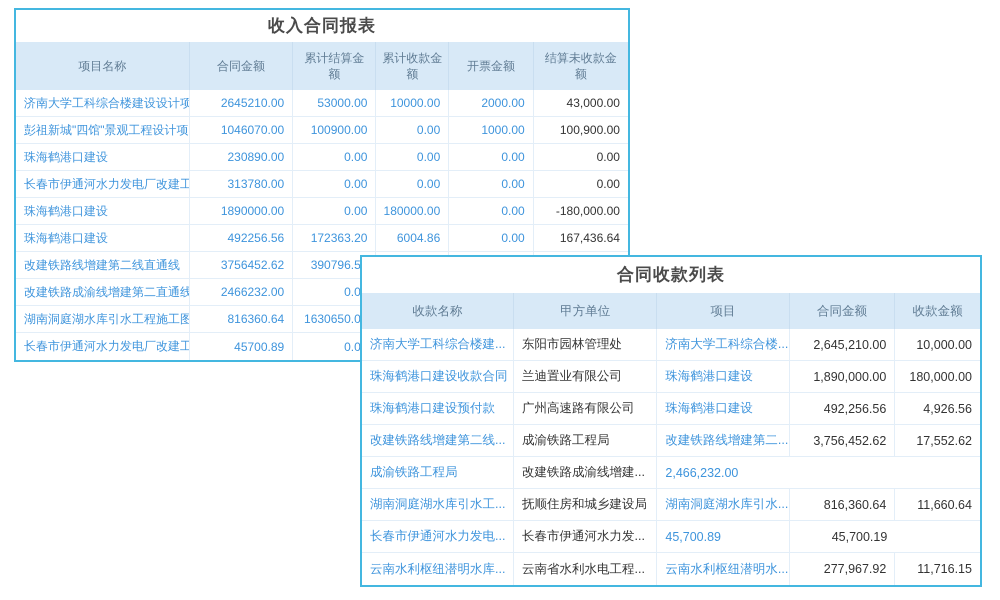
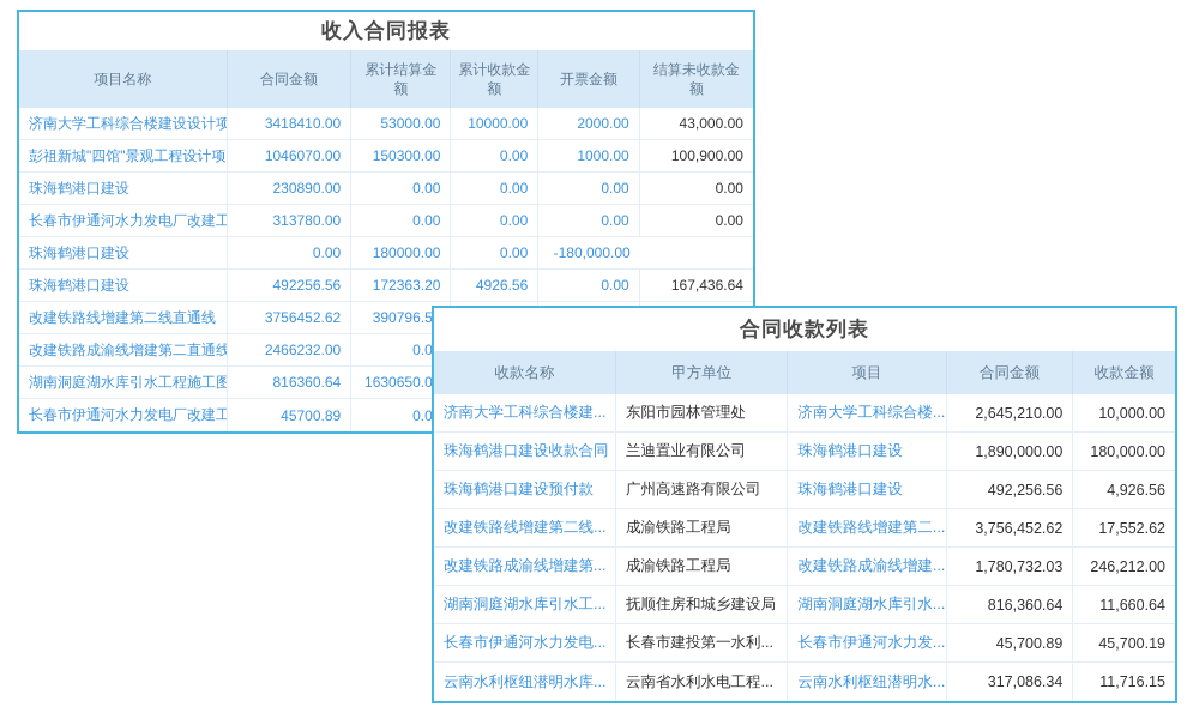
  收入合同报表
  项目名称
  合同金额
  累计结算金额
  累计收款金额
  开票金额
  结算未收款金额
  济南大学工科综合楼建设设计项
- 2645210.00
+ 3418410.00
  53000.00
  10000.00
  2000.00
  43,000.00
  彭祖新城"四馆"景观工程设计项
  1046070.00
- 100900.00
+ 150300.00
  0.00
  1000.00
  100,900.00
  珠海鹤港口建设
  230890.00
  0.00
  0.00
  0.00
  0.00
  长春市伊通河水力发电厂改建工
  313780.00
  0.00
  0.00
  0.00
  0.00
  珠海鹤港口建设
- 1890000.00
  0.00
  180000.00
  0.00
  -180,000.00
  珠海鹤港口建设
  492256.56
  172363.20
- 6004.86
+ 4926.56
  0.00
  167,436.64
  改建铁路线增建第二线直通线
  3756452.62
  390796.5
  改建铁路成渝线增建第二直通线
  2466232.00
  0.0
  湖南洞庭湖水库引水工程施工图
  816360.64
  1630650.0
  长春市伊通河水力发电厂改建工
  45700.89
  0.0
  合同收款列表
  收款名称
  甲方单位
  项目
  合同金额
  收款金额
  济南大学工科综合楼建...
  东阳市园林管理处
  济南大学工科综合楼...
  2,645,210.00
  10,000.00
  珠海鹤港口建设收款合同
  兰迪置业有限公司
  珠海鹤港口建设
  1,890,000.00
  180,000.00
  珠海鹤港口建设预付款
  广州高速路有限公司
  珠海鹤港口建设
  492,256.56
  4,926.56
  改建铁路线增建第二线...
  成渝铁路工程局
  改建铁路线增建第二...
  3,756,452.62
  17,552.62
+ 改建铁路成渝线增建第...
  成渝铁路工程局
  改建铁路成渝线增建...
- 2,466,232.00
+ 1,780,732.03
+ 246,212.00
  湖南洞庭湖水库引水工...
  抚顺住房和城乡建设局
  湖南洞庭湖水库引水...
  816,360.64
  11,660.64
  长春市伊通河水力发电...
+ 长春市建投第一水利...
  长春市伊通河水力发...
  45,700.89
  45,700.19
  云南水利枢纽潜明水库...
  云南省水利水电工程...
  云南水利枢纽潜明水...
- 277,967.92
+ 317,086.34
  11,716.15
